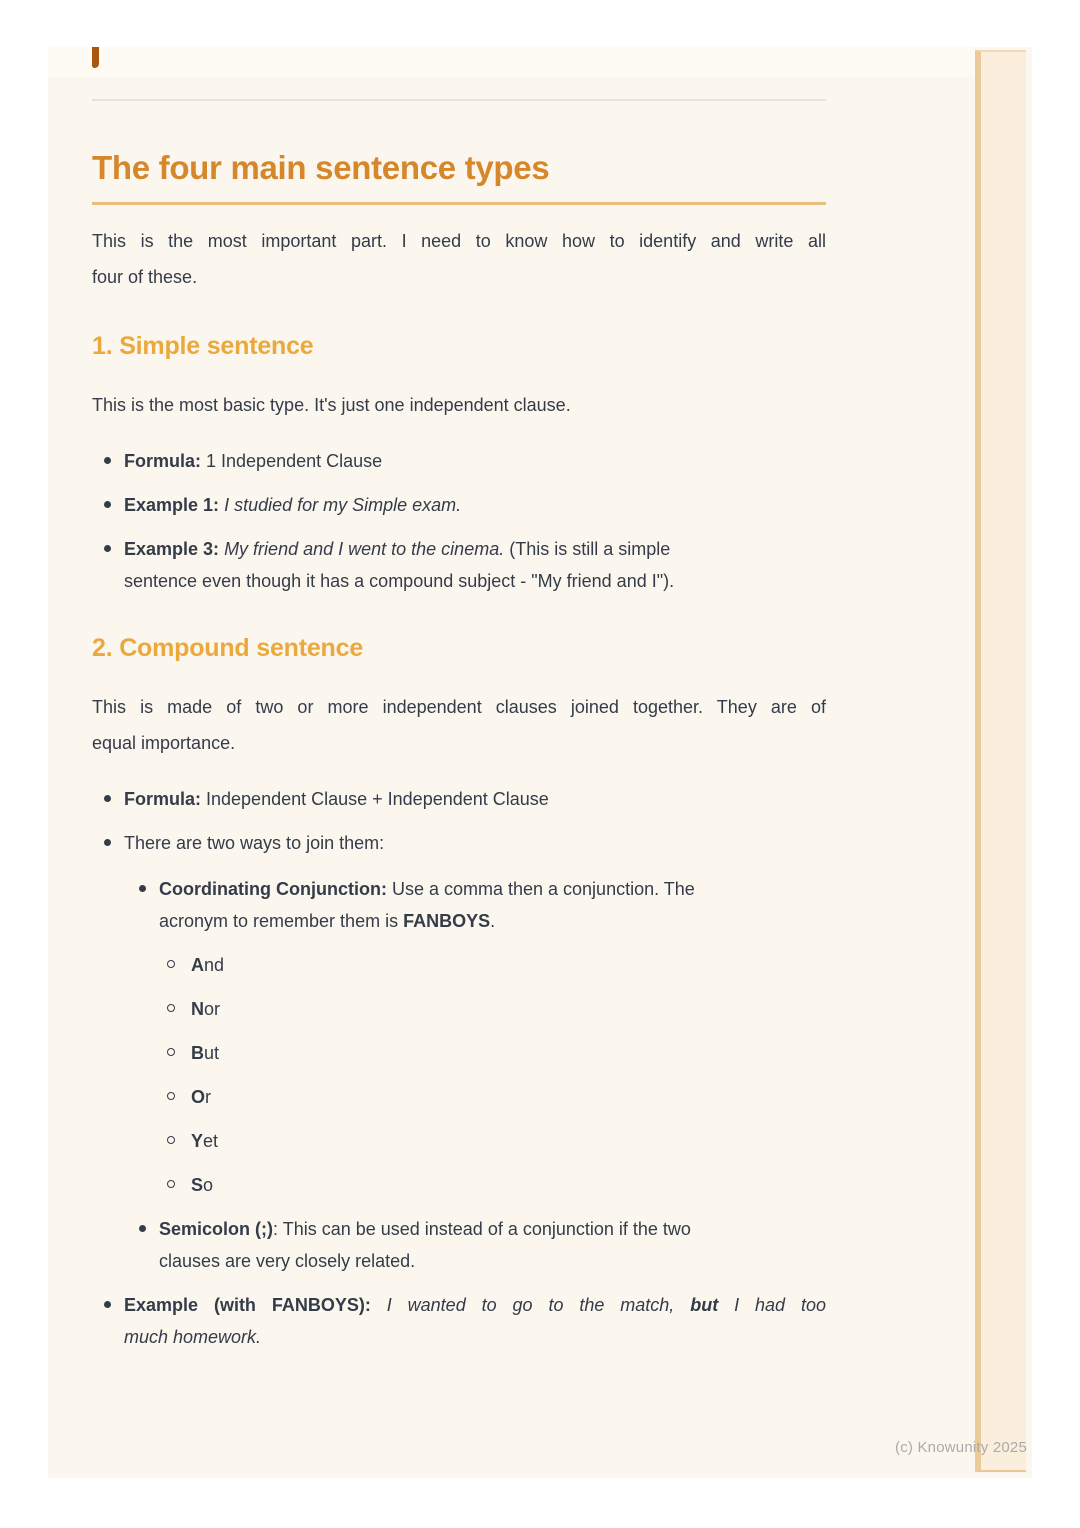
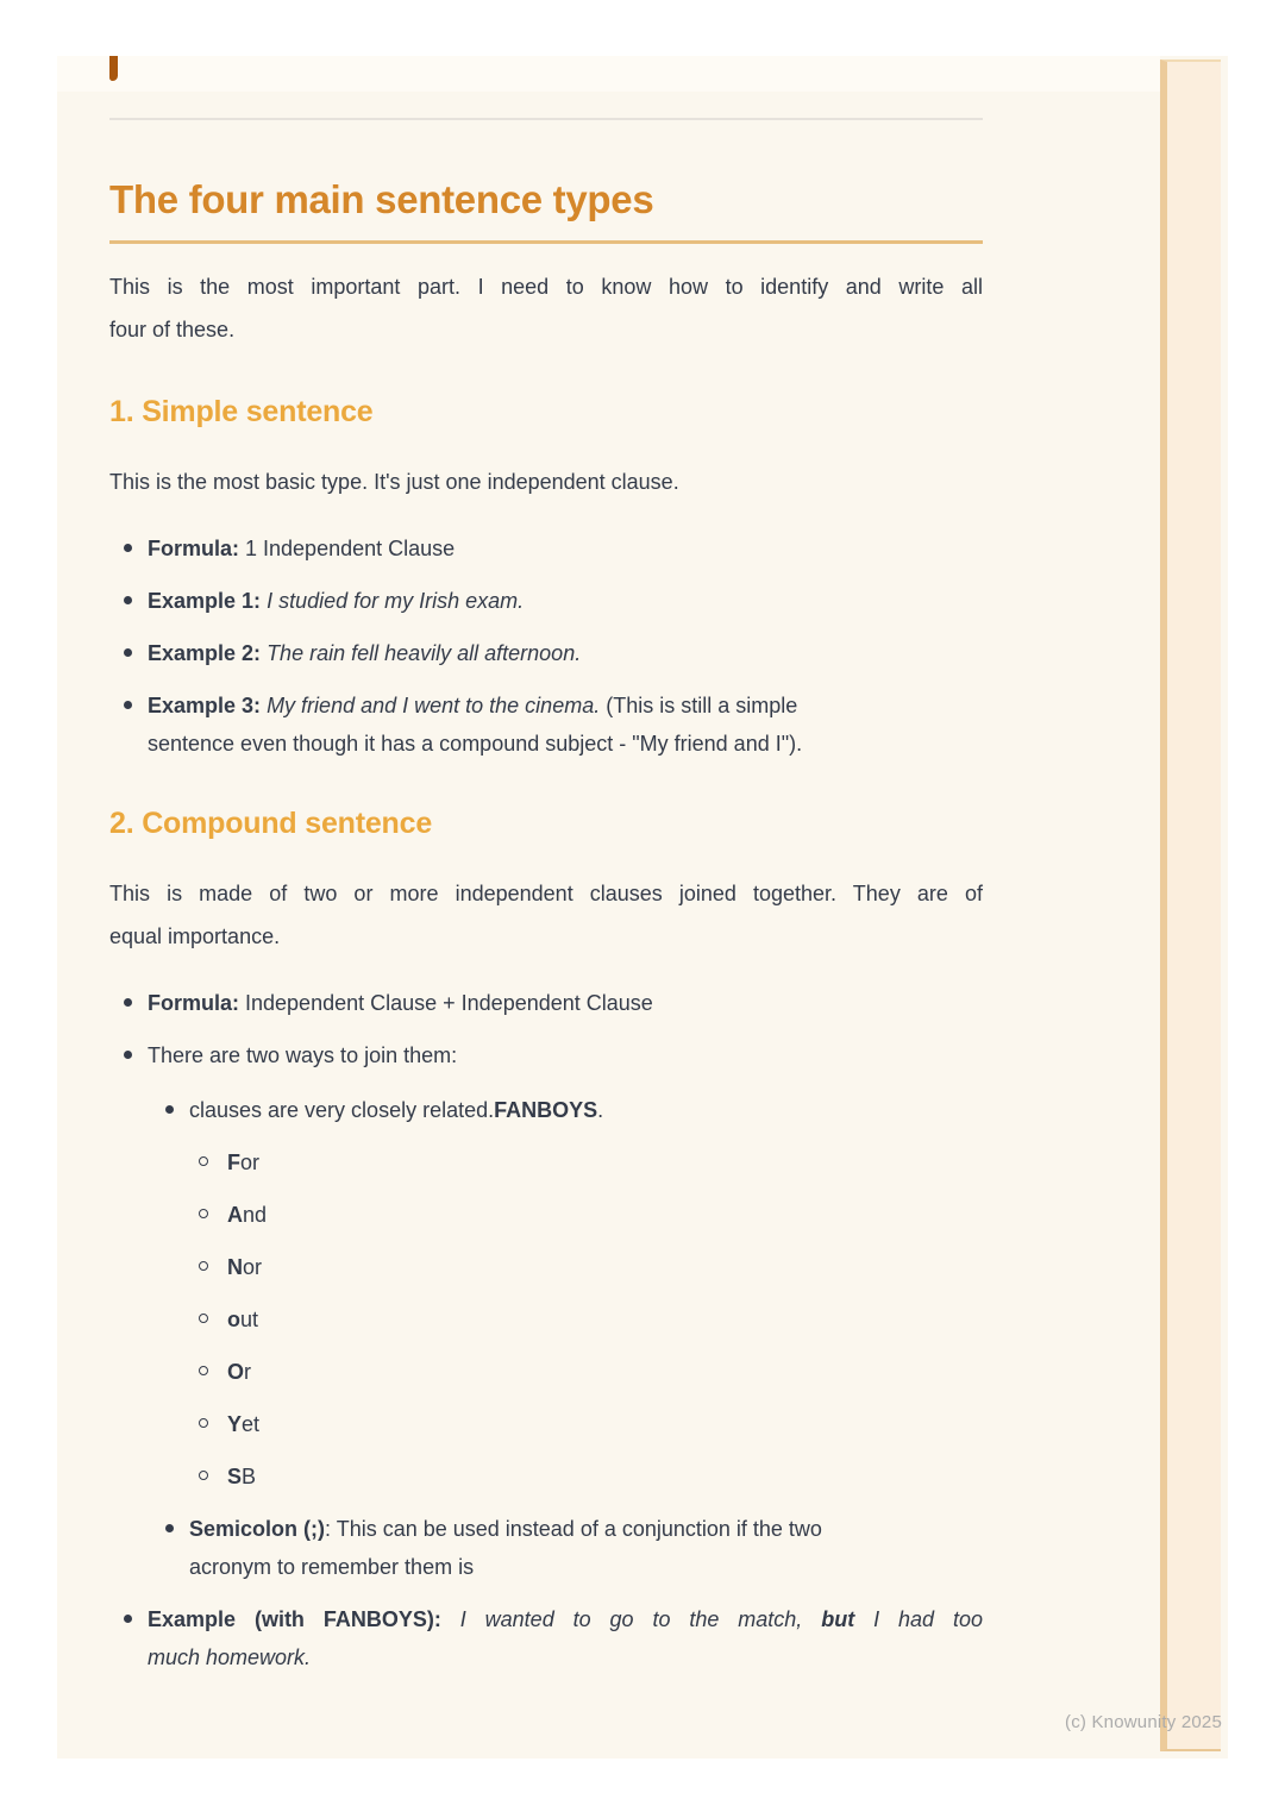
  The four main sentence types
  This is the most important part. I need to know how to identify and write all
  four of these.
  1. Simple sentence
  This is the most basic type. It's just one independent clause.
  Formula: 1 Independent Clause
- Example 1: I studied for my Simple exam.
+ Example 1: I studied for my Irish exam.
+ Example 2: The rain fell heavily all afternoon.
  Example 3: My friend and I went to the cinema. (This is still a simple
  sentence even though it has a compound subject - "My friend and I").
  2. Compound sentence
  This is made of two or more independent clauses joined together. They are of
  equal importance.
  Formula: Independent Clause + Independent Clause
  There are two ways to join them:
- Coordinating Conjunction: Use a comma then a conjunction. The
- acronym to remember them is FANBOYS.
+ clauses are very closely related.FANBOYS.
+ For
  And
  Nor
- But
+ out
  Or
  Yet
- So
+ SB
  Semicolon (;): This can be used instead of a conjunction if the two
- clauses are very closely related.
+ acronym to remember them is
  Example (with FANBOYS): I wanted to go to the match, but I had too
  much homework.
  (c) Knowunity 2025
